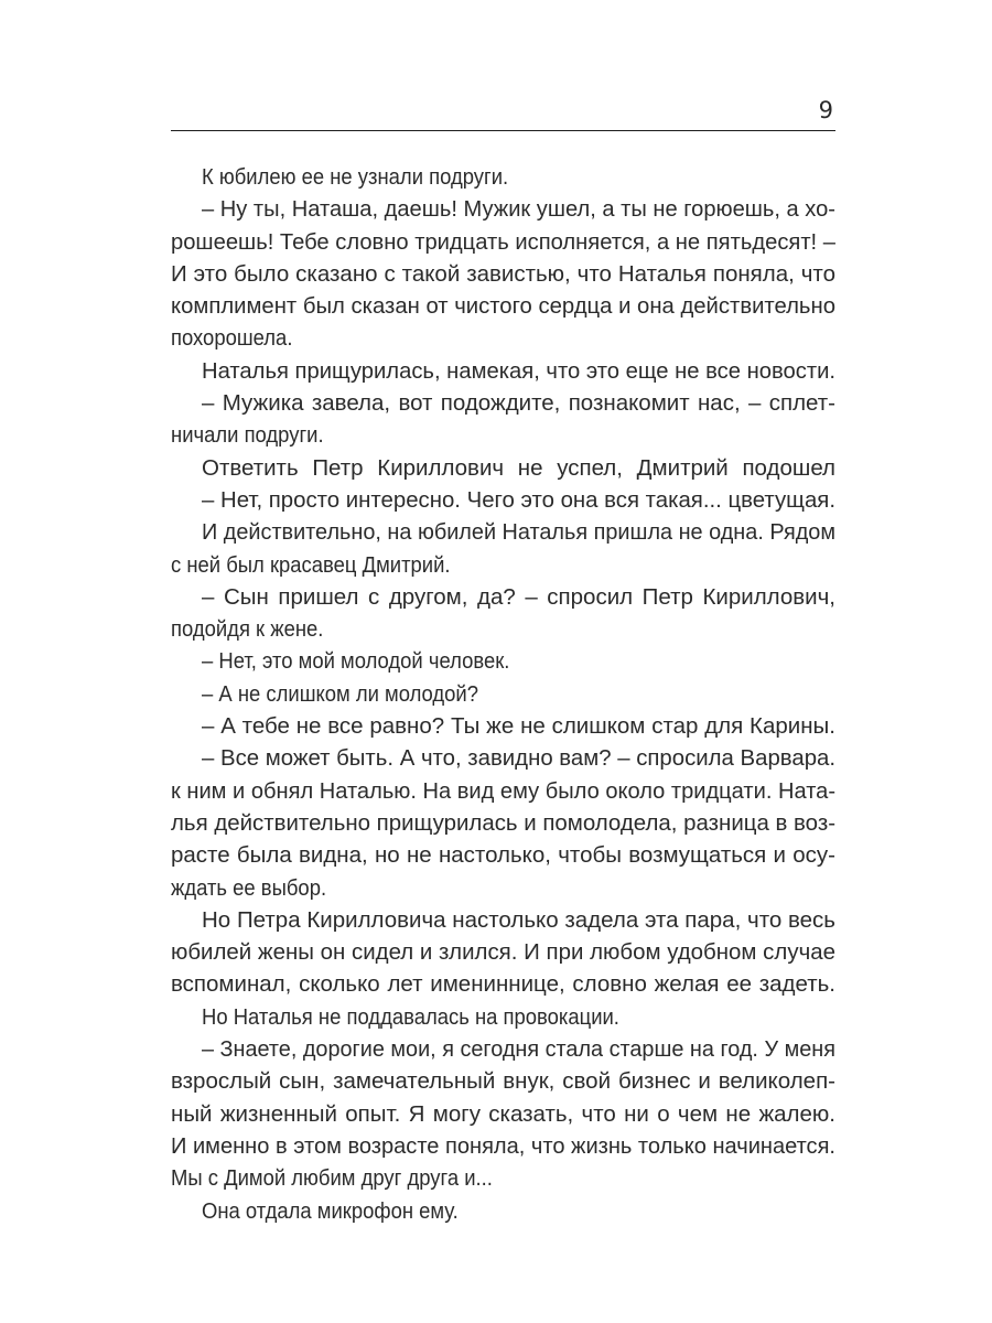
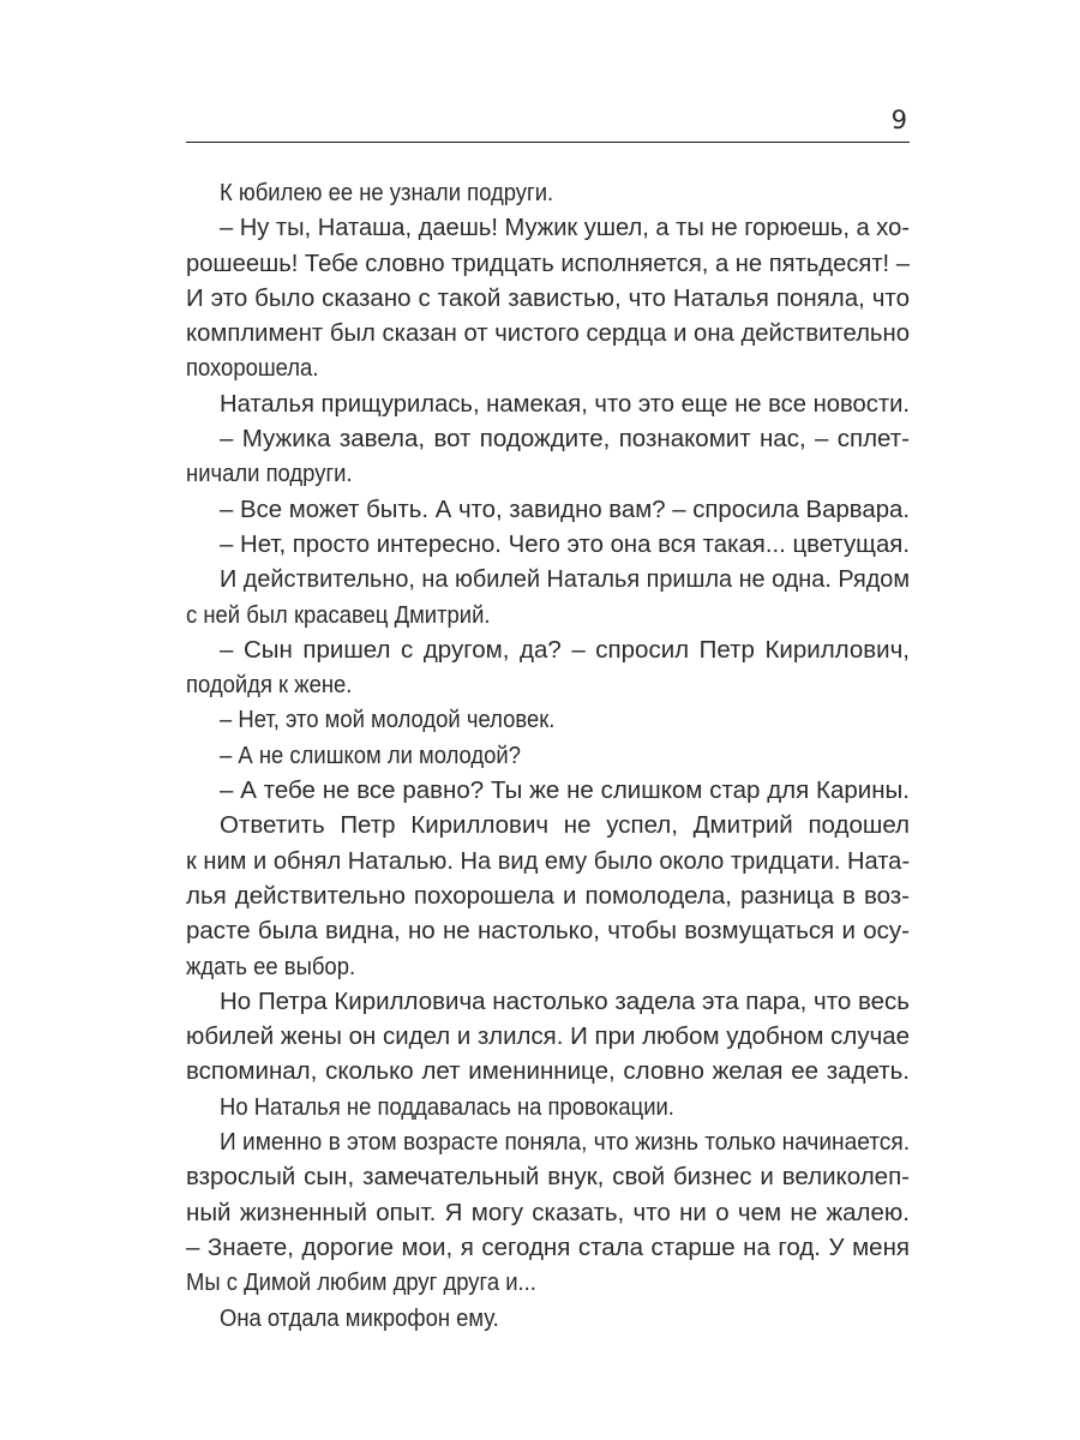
  9
  К юбилею ее не узнали подруги.
  – Ну ты, Наташа, даешь! Мужик ушел, а ты не горюешь, а хо-
  рошеешь! Тебе словно тридцать исполняется, а не пятьдесят! –
  И это было сказано с такой завистью, что Наталья поняла, что
  комплимент был сказан от чистого сердца и она действительно
  похорошела.
  Наталья прищурилась, намекая, что это еще не все новости.
  – Мужика завела, вот подождите, познакомит нас, – сплет-
  ничали подруги.
- Ответить Петр Кириллович не успел, Дмитрий подошел
+ – Все может быть. А что, завидно вам? – спросила Варвара.
  – Нет, просто интересно. Чего это она вся такая... цветущая.
  И действительно, на юбилей Наталья пришла не одна. Рядом
  с ней был красавец Дмитрий.
  – Сын пришел с другом, да? – спросил Петр Кириллович,
  подойдя к жене.
  – Нет, это мой молодой человек.
  – А не слишком ли молодой?
  – А тебе не все равно? Ты же не слишком стар для Карины.
- – Все может быть. А что, завидно вам? – спросила Варвара.
+ Ответить Петр Кириллович не успел, Дмитрий подошел
  к ним и обнял Наталью. На вид ему было около тридцати. Ната-
- лья действительно прищурилась и помолодела, разница в воз-
+ лья действительно похорошела и помолодела, разница в воз-
  расте была видна, но не настолько, чтобы возмущаться и осу-
  ждать ее выбор.
  Но Петра Кирилловича настолько задела эта пара, что весь
  юбилей жены он сидел и злился. И при любом удобном случае
  вспоминал, сколько лет имениннице, словно желая ее задеть.
  Но Наталья не поддавалась на провокации.
- – Знаете, дорогие мои, я сегодня стала старше на год. У меня
+ И именно в этом возрасте поняла, что жизнь только начинается.
  взрослый сын, замечательный внук, свой бизнес и великолеп-
  ный жизненный опыт. Я могу сказать, что ни о чем не жалею.
- И именно в этом возрасте поняла, что жизнь только начинается.
+ – Знаете, дорогие мои, я сегодня стала старше на год. У меня
  Мы с Димой любим друг друга и...
  Она отдала микрофон ему.
